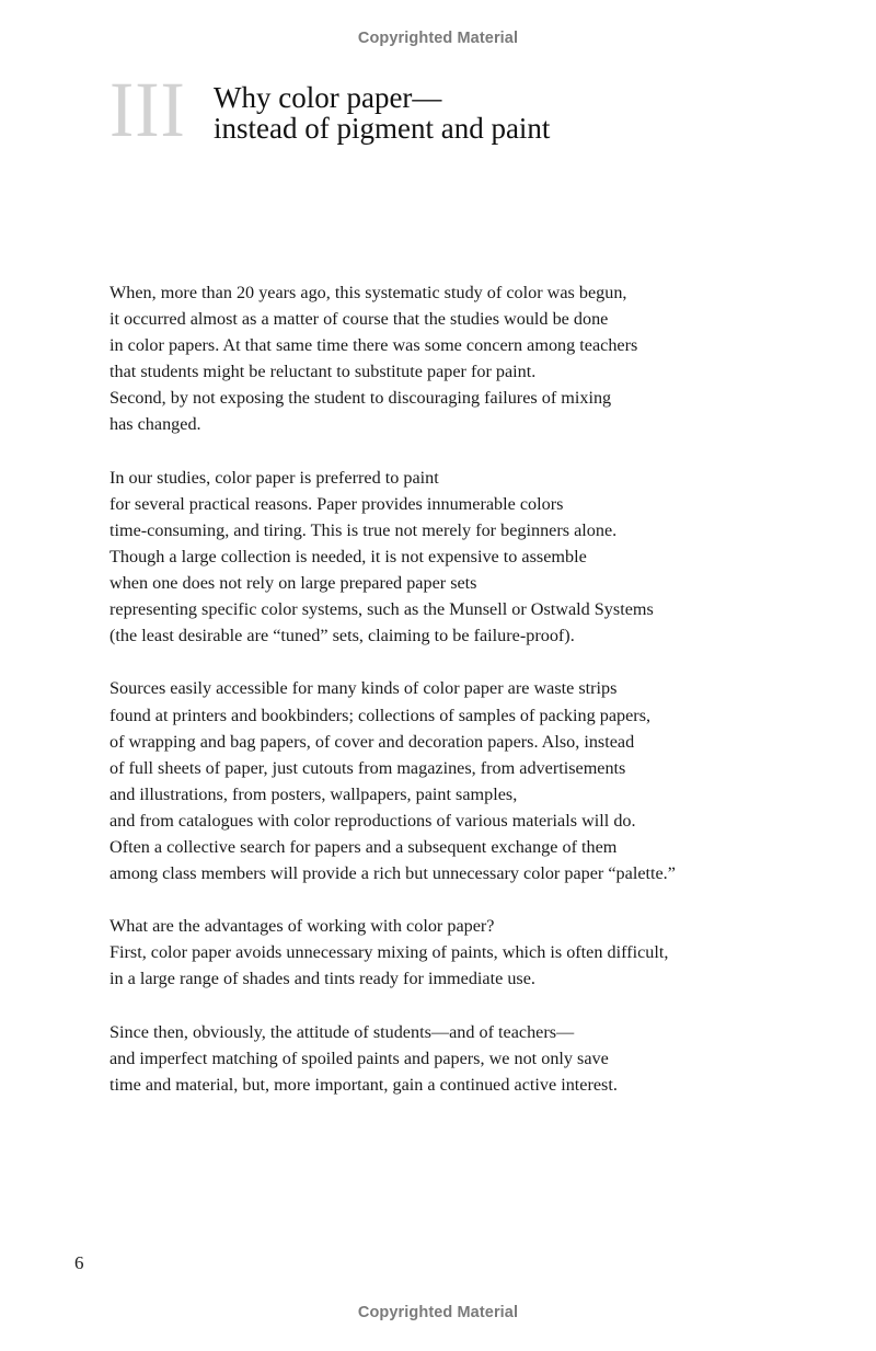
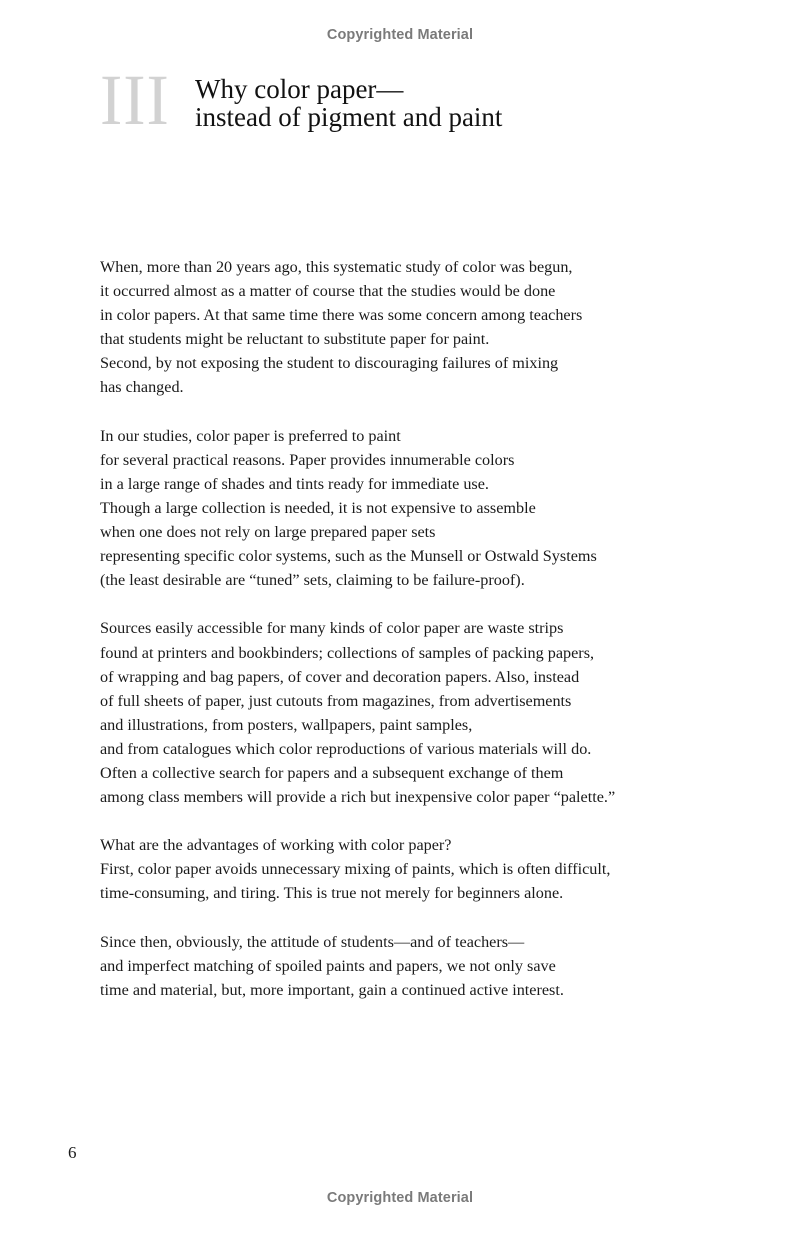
  Copyrighted Material
  III
  Why color paper—
  instead of pigment and paint
  When, more than 20 years ago, this systematic study of color was begun,
  it occurred almost as a matter of course that the studies would be done
  in color papers. At that same time there was some concern among teachers
  that students might be reluctant to substitute paper for paint.
  Second, by not exposing the student to discouraging failures of mixing
  has changed.
  In our studies, color paper is preferred to paint
  for several practical reasons. Paper provides innumerable colors
- time-consuming, and tiring. This is true not merely for beginners alone.
+ in a large range of shades and tints ready for immediate use.
  Though a large collection is needed, it is not expensive to assemble
  when one does not rely on large prepared paper sets
  representing specific color systems, such as the Munsell or Ostwald Systems
  (the least desirable are “tuned” sets, claiming to be failure-proof).
  Sources easily accessible for many kinds of color paper are waste strips
  found at printers and bookbinders; collections of samples of packing papers,
  of wrapping and bag papers, of cover and decoration papers. Also, instead
  of full sheets of paper, just cutouts from magazines, from advertisements
  and illustrations, from posters, wallpapers, paint samples,
- and from catalogues with color reproductions of various materials will do.
+ and from catalogues which color reproductions of various materials will do.
  Often a collective search for papers and a subsequent exchange of them
- among class members will provide a rich but unnecessary color paper “palette.”
+ among class members will provide a rich but inexpensive color paper “palette.”
  What are the advantages of working with color paper?
  First, color paper avoids unnecessary mixing of paints, which is often difficult,
- in a large range of shades and tints ready for immediate use.
+ time-consuming, and tiring. This is true not merely for beginners alone.
  Since then, obviously, the attitude of students—and of teachers—
  and imperfect matching of spoiled paints and papers, we not only save
  time and material, but, more important, gain a continued active interest.
  6
  Copyrighted Material
